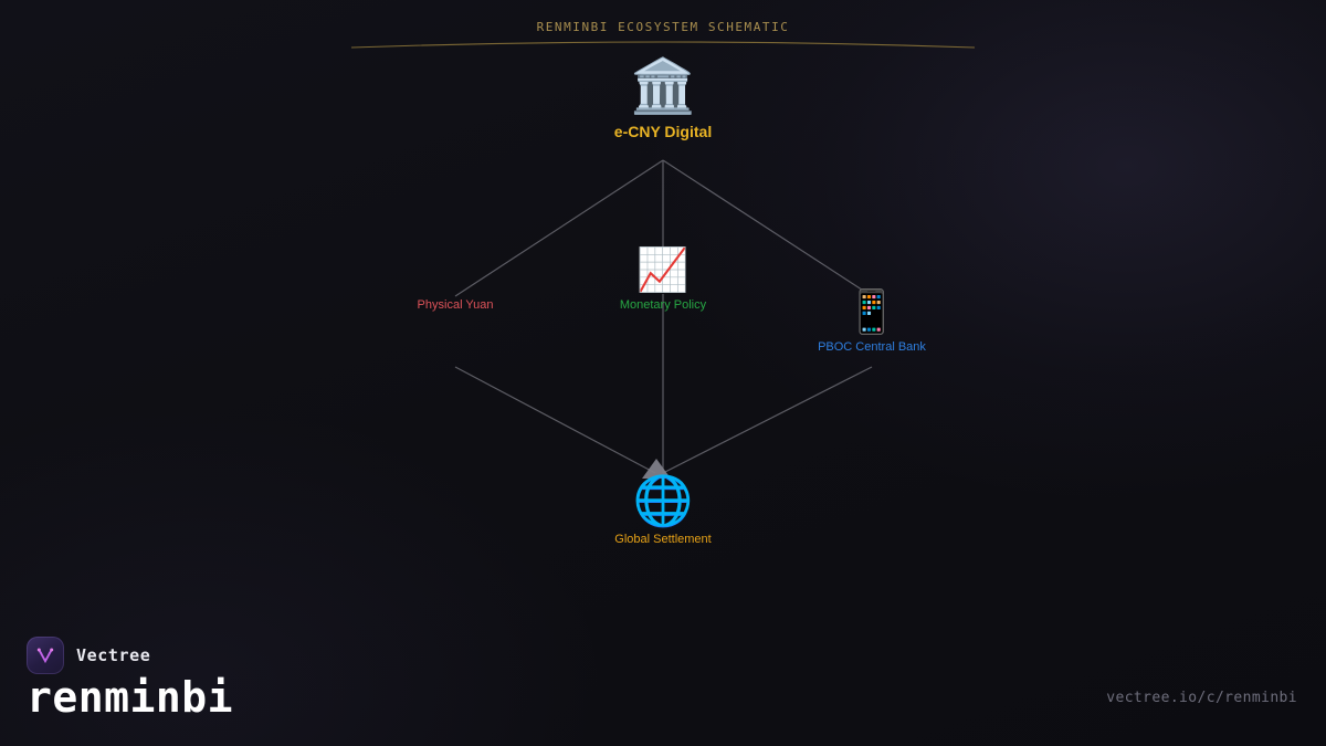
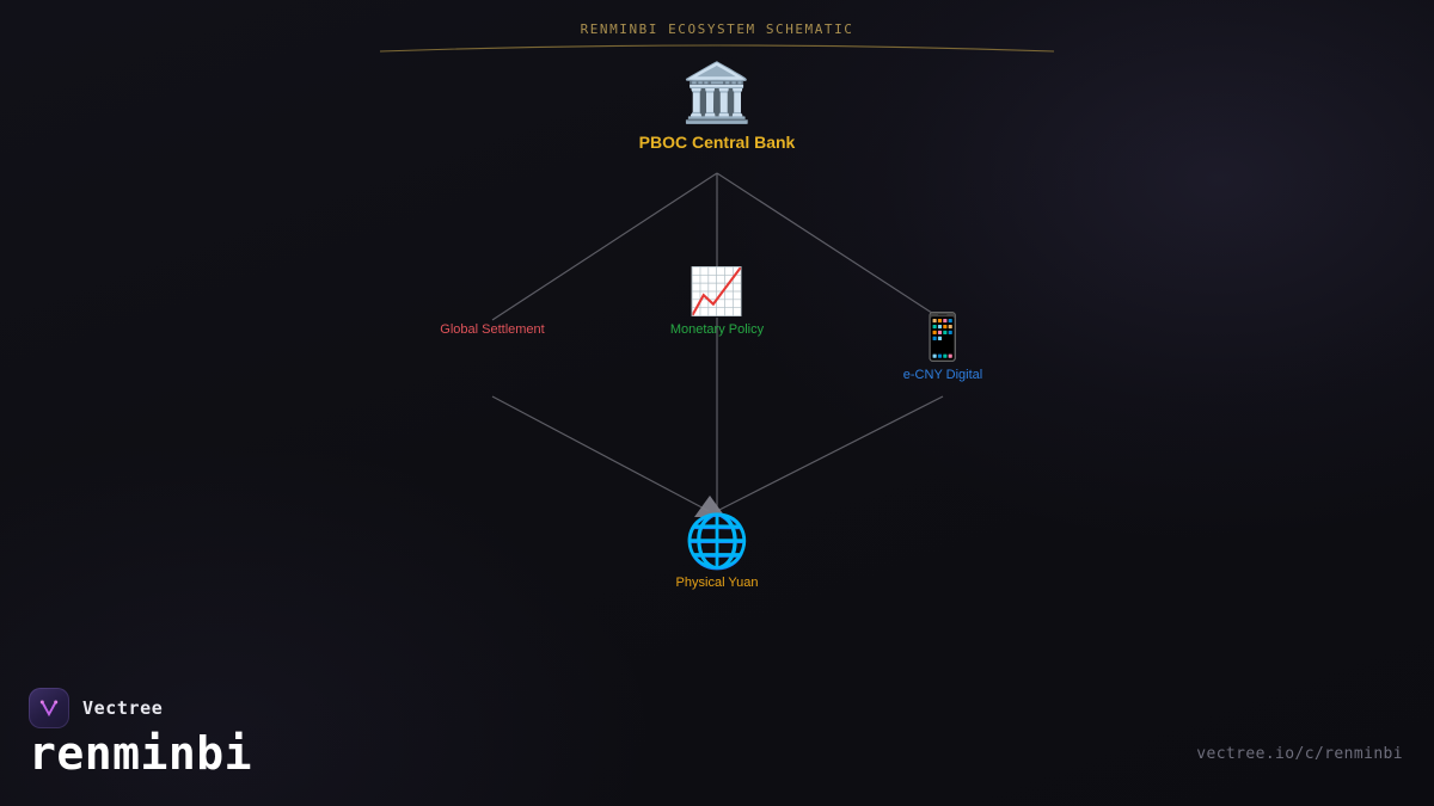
  RENMINBI ECOSYSTEM SCHEMATIC
  🏛️
- e-CNY Digital
+ PBOC Central Bank
  📈
  Monetary Policy
- Physical Yuan
+ Global Settlement
  📱
- PBOC Central Bank
+ e-CNY Digital
  🌐
- Global Settlement
+ Physical Yuan
  Vectree
  renminbi
  vectree.io/c/renminbi
